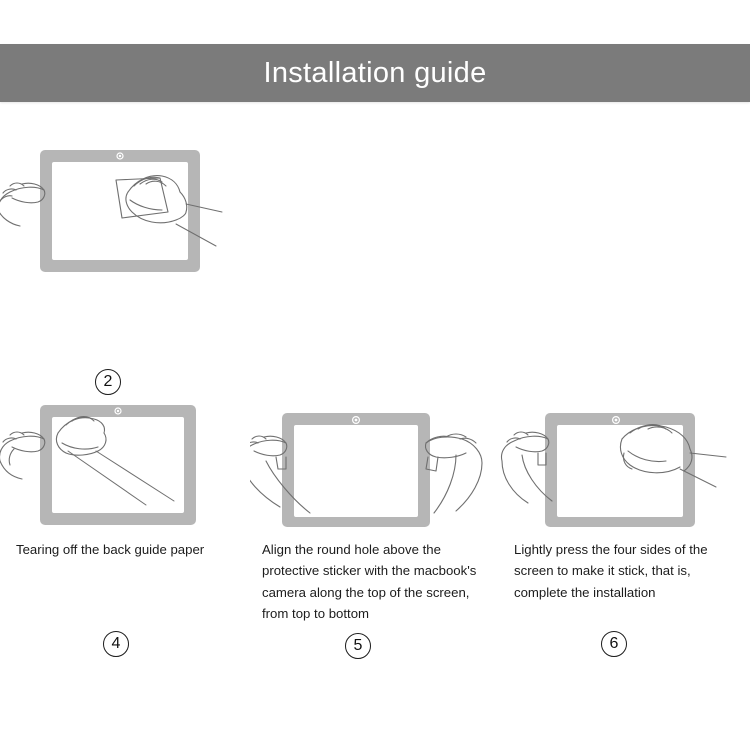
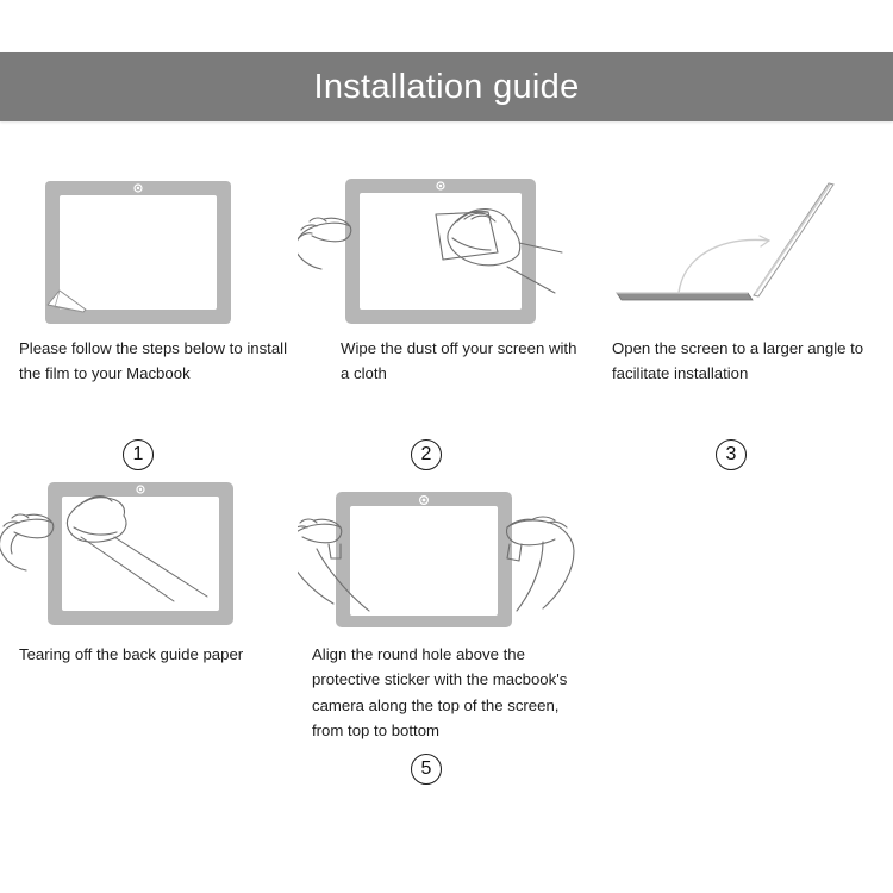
  Installation guide
+ Please follow the steps below to install the film to your Macbook
+ 1
+ Wipe the dust off your screen with a cloth
  2
+ Open the screen to a larger angle to facilitate installation
+ 3
  Tearing off the back guide paper
- 4
  Align the round hole above the protective sticker with the macbook's camera along the top of the screen, from top to bottom
  5
- Lightly press the four sides of the screen to make it stick, that is, complete the installation
- 6
